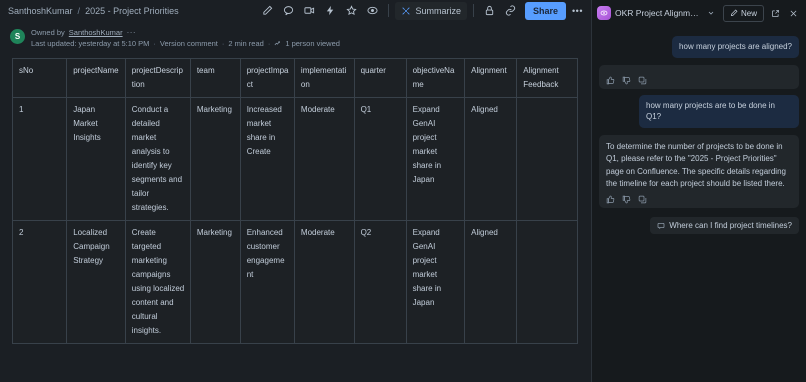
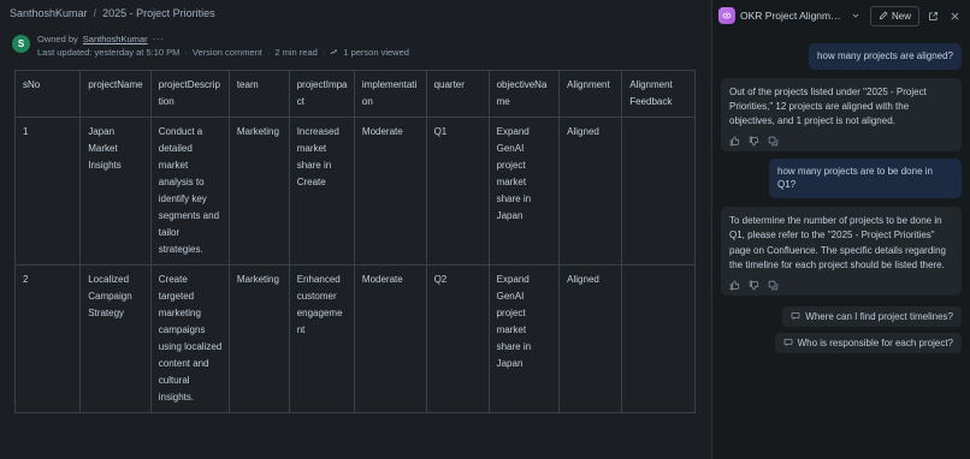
  SanthoshKumar
  /
  2025 - Project Priorities
- Summarize
- Share
- •••
  S
  Owned by
  SanthoshKumar
  ···
  Last updated: yesterday at 5:10 PM
  ·
  Version comment
  ·
  2 min read
  ·
  1 person viewed
  sNo	projectName	projectDescription	team	projectImpact	implementation	quarter	objectiveName	Alignment	Alignment Feedback
  1	Japan Market Insights	Conduct a detailed market analysis to identify key segments and tailor strategies.	Marketing	Increased market share in Create	Moderate	Q1	Expand GenAI project market share in Japan	Aligned
  2	Localized Campaign Strategy	Create targeted marketing campaigns using localized content and cultural insights.	Marketing	Enhanced customer engagement	Moderate	Q2	Expand GenAI project market share in Japan	Aligned
  OKR Project Alignment
  New
  how many projects are aligned?
+ Out of the projects listed under "2025 - Project Priorities," 12 projects are aligned with the objectives, and 1 project is not aligned.
  how many projects are to be done in Q1?
  To determine the number of projects to be done in Q1, please refer to the "2025 - Project Priorities" page on Confluence. The specific details regarding the timeline for each project should be listed there.
  Where can I find project timelines?
+ Who is responsible for each project?
